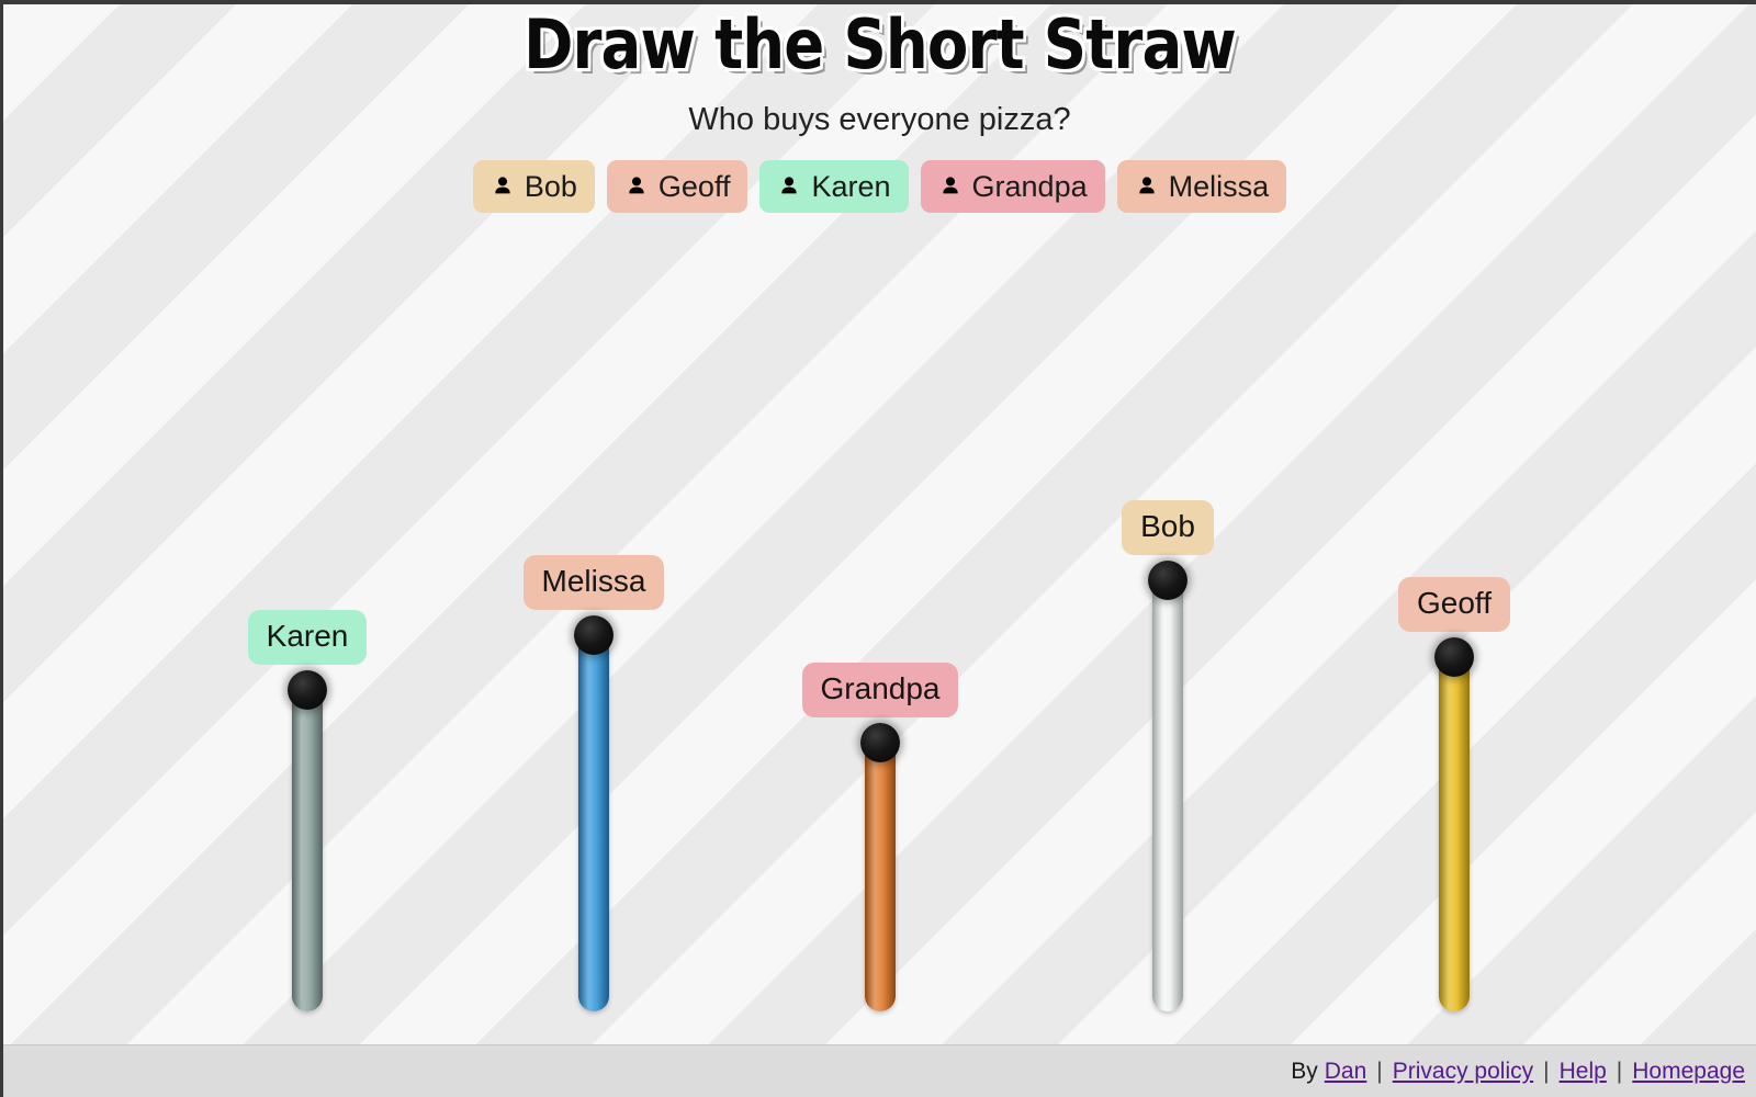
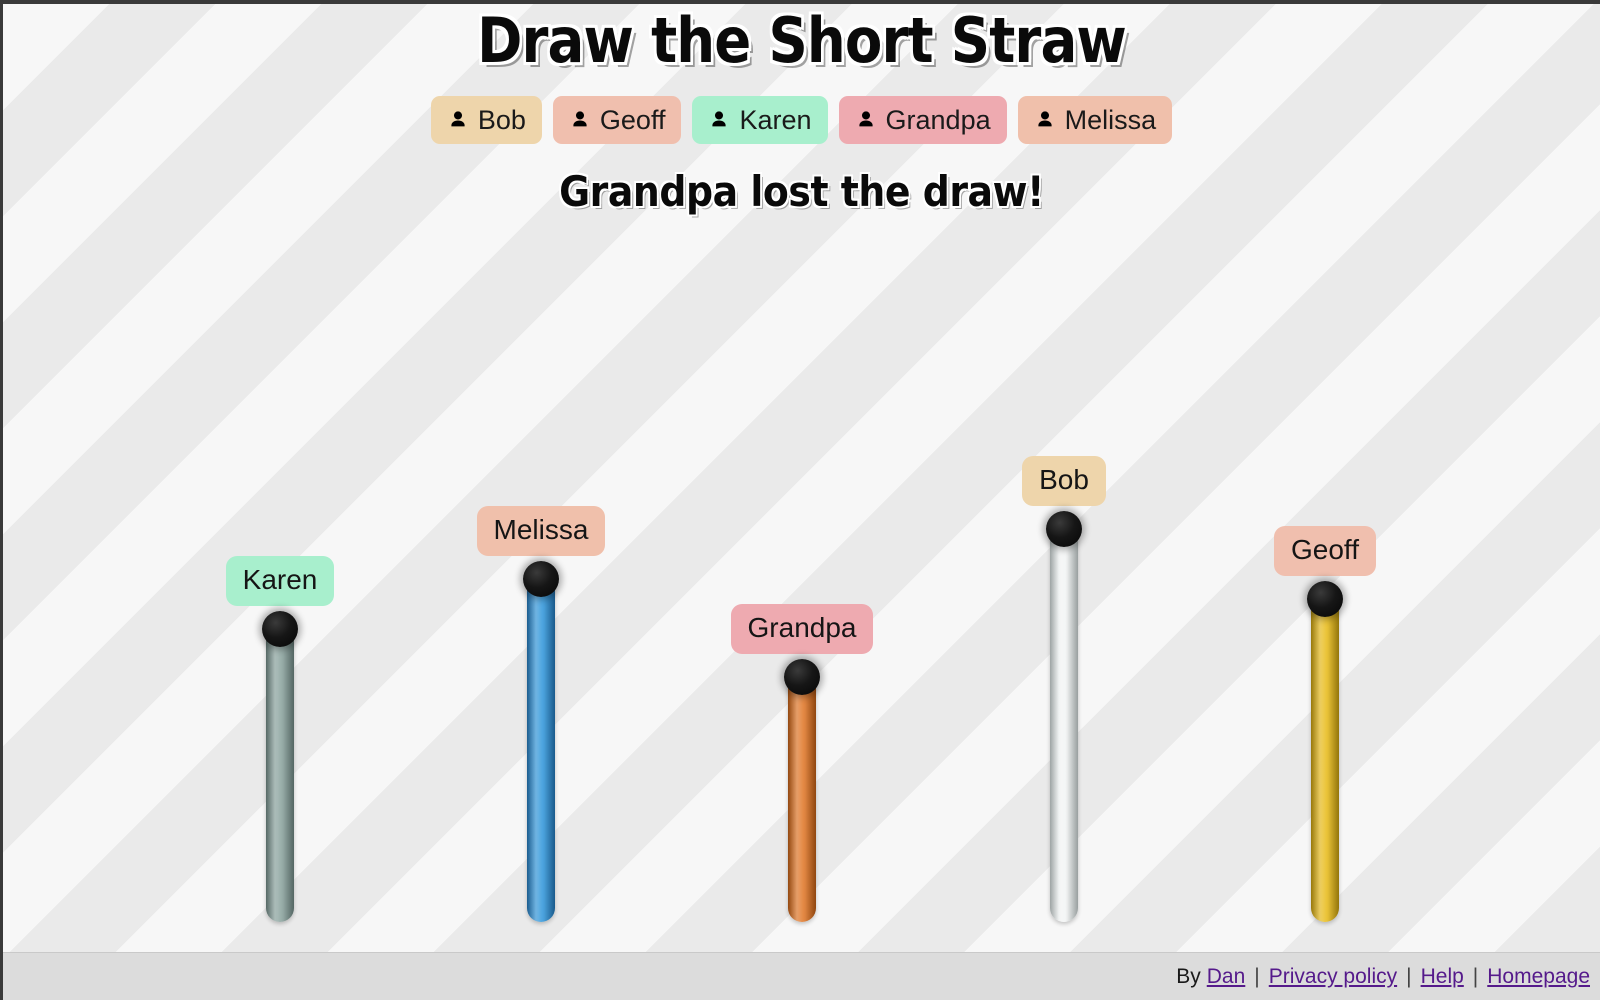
  Draw the Short Straw
- Who buys everyone pizza?
  Bob
  Geoff
  Karen
  Grandpa
  Melissa
+ Grandpa lost the draw!
  Karen
  Melissa
  Grandpa
  Bob
  Geoff
  By
  Dan
  |
  Privacy policy
  |
  Help
  |
  Homepage
